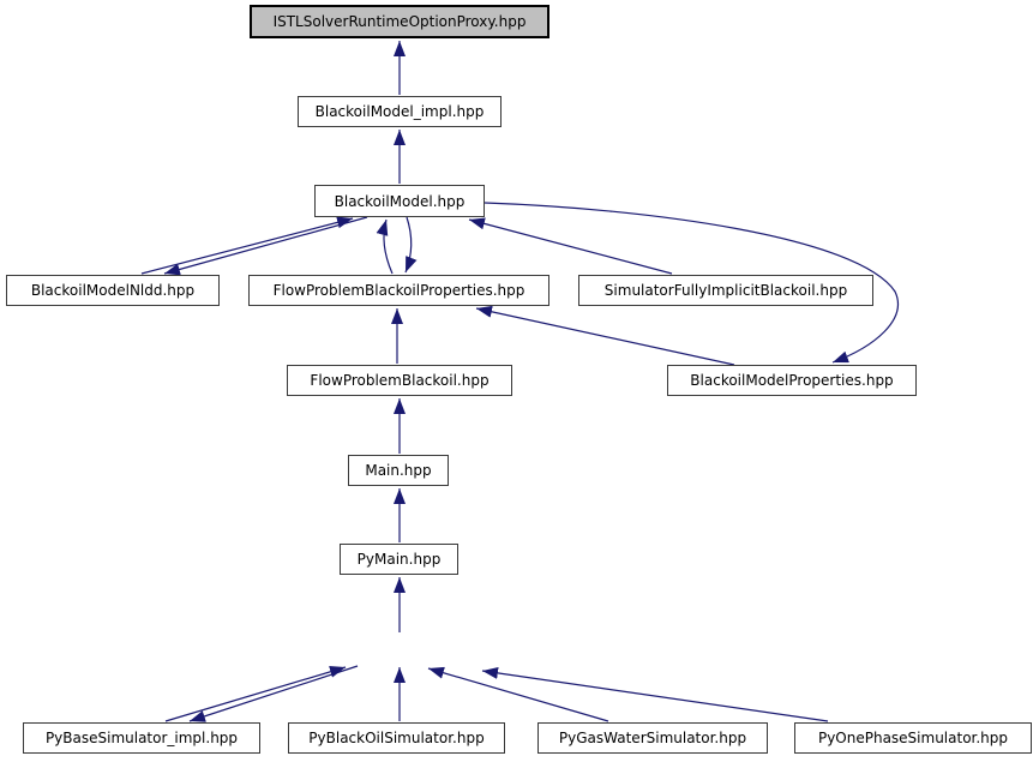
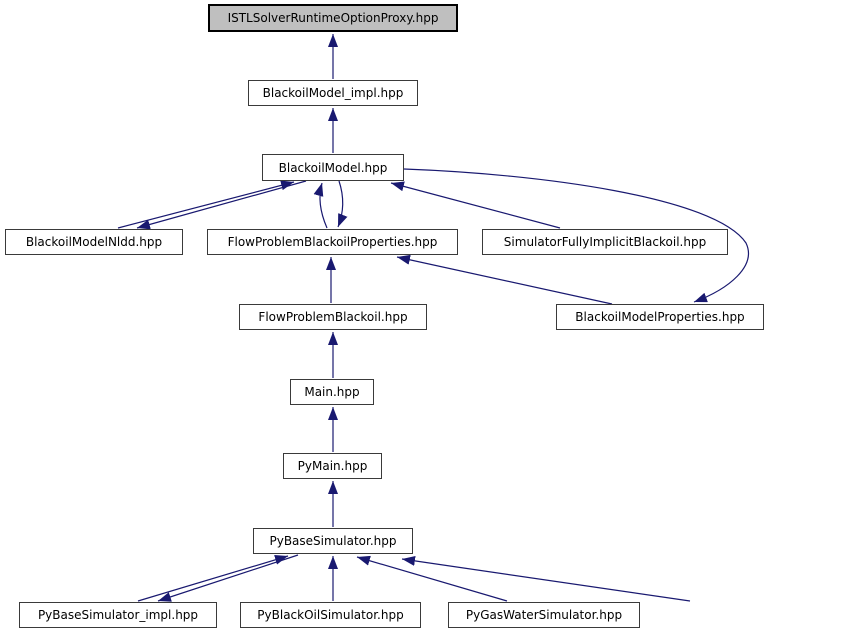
  ISTLSolverRuntimeOptionProxy.hpp
  BlackoilModel_impl.hpp
  BlackoilModel.hpp
  BlackoilModelNldd.hpp
  FlowProblemBlackoilProperties.hpp
  SimulatorFullyImplicitBlackoil.hpp
  FlowProblemBlackoil.hpp
  BlackoilModelProperties.hpp
  Main.hpp
  PyMain.hpp
+ PyBaseSimulator.hpp
  PyBaseSimulator_impl.hpp
  PyBlackOilSimulator.hpp
  PyGasWaterSimulator.hpp
- PyOnePhaseSimulator.hpp
